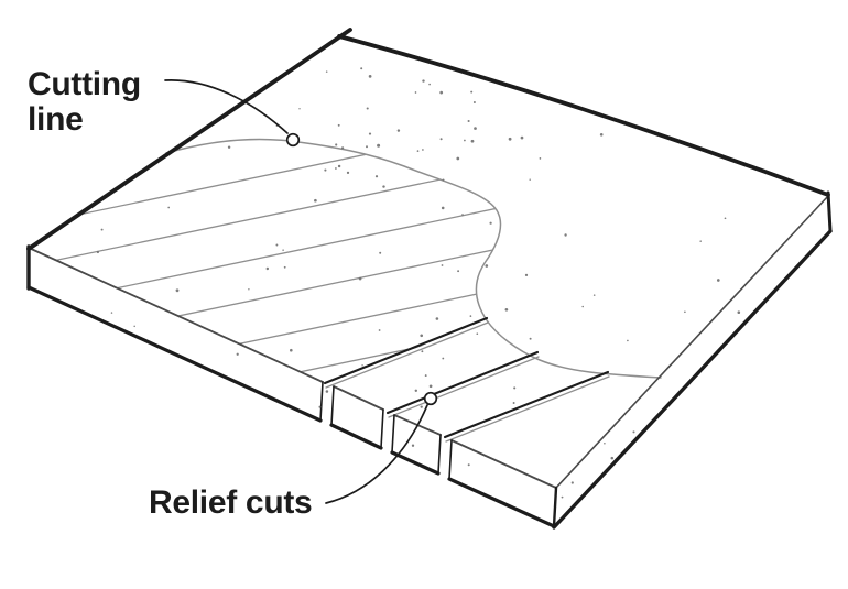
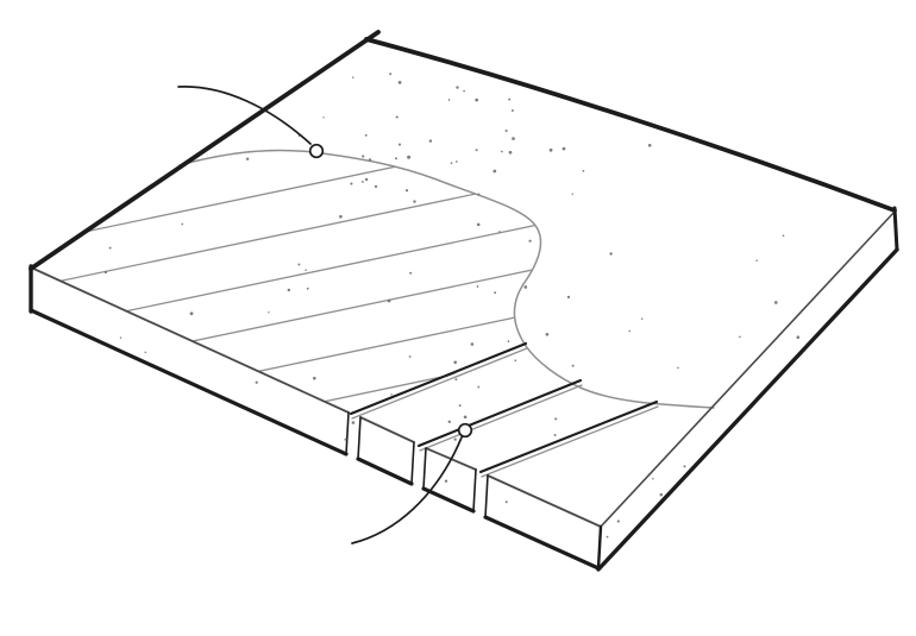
- Cutting line
- Relief cuts
